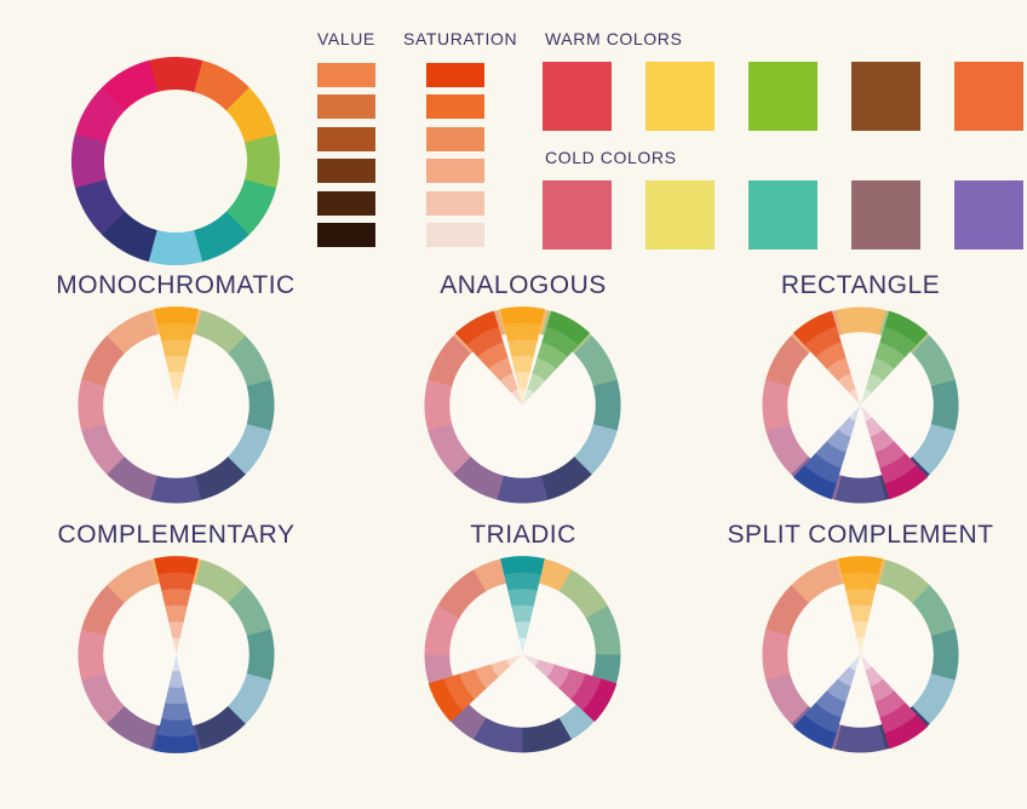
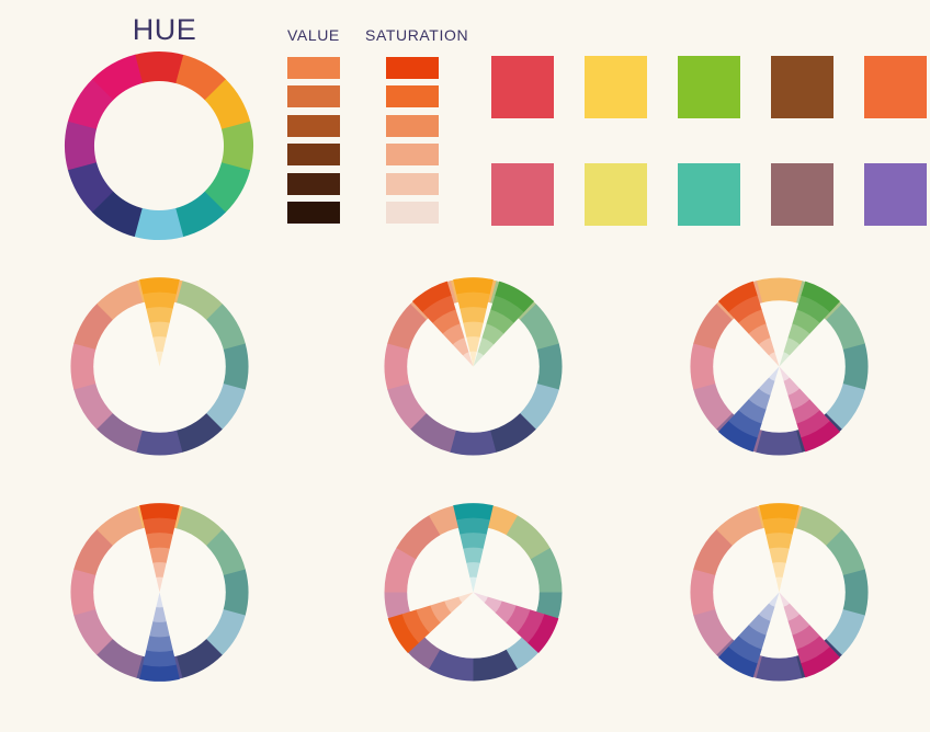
+ HUE
  VALUE
  SATURATION
- WARM COLORS
- COLD COLORS
- MONOCHROMATIC
- ANALOGOUS
- RECTANGLE
- COMPLEMENTARY
- TRIADIC
- SPLIT COMPLEMENT
